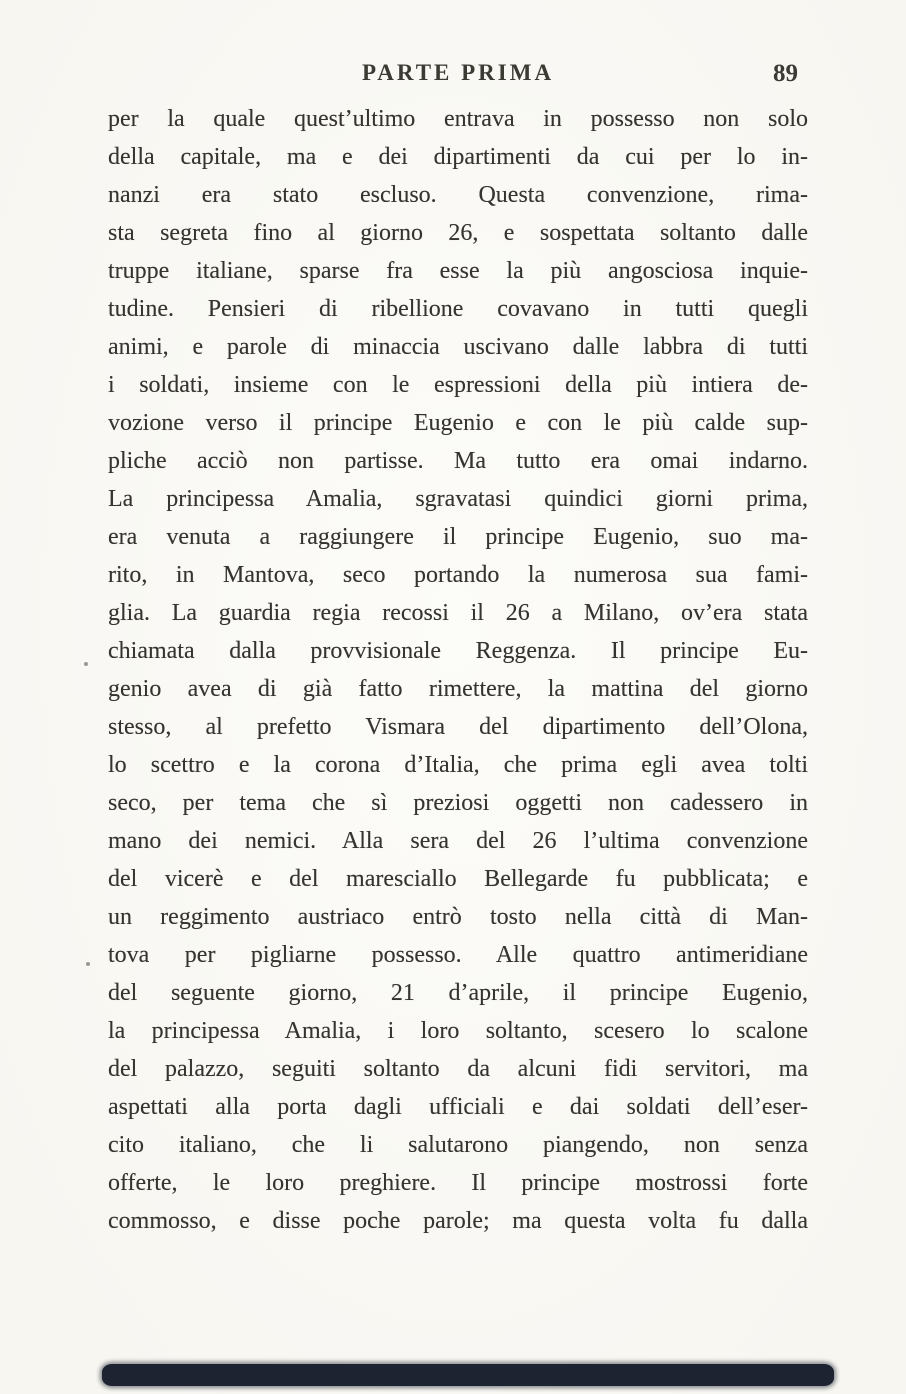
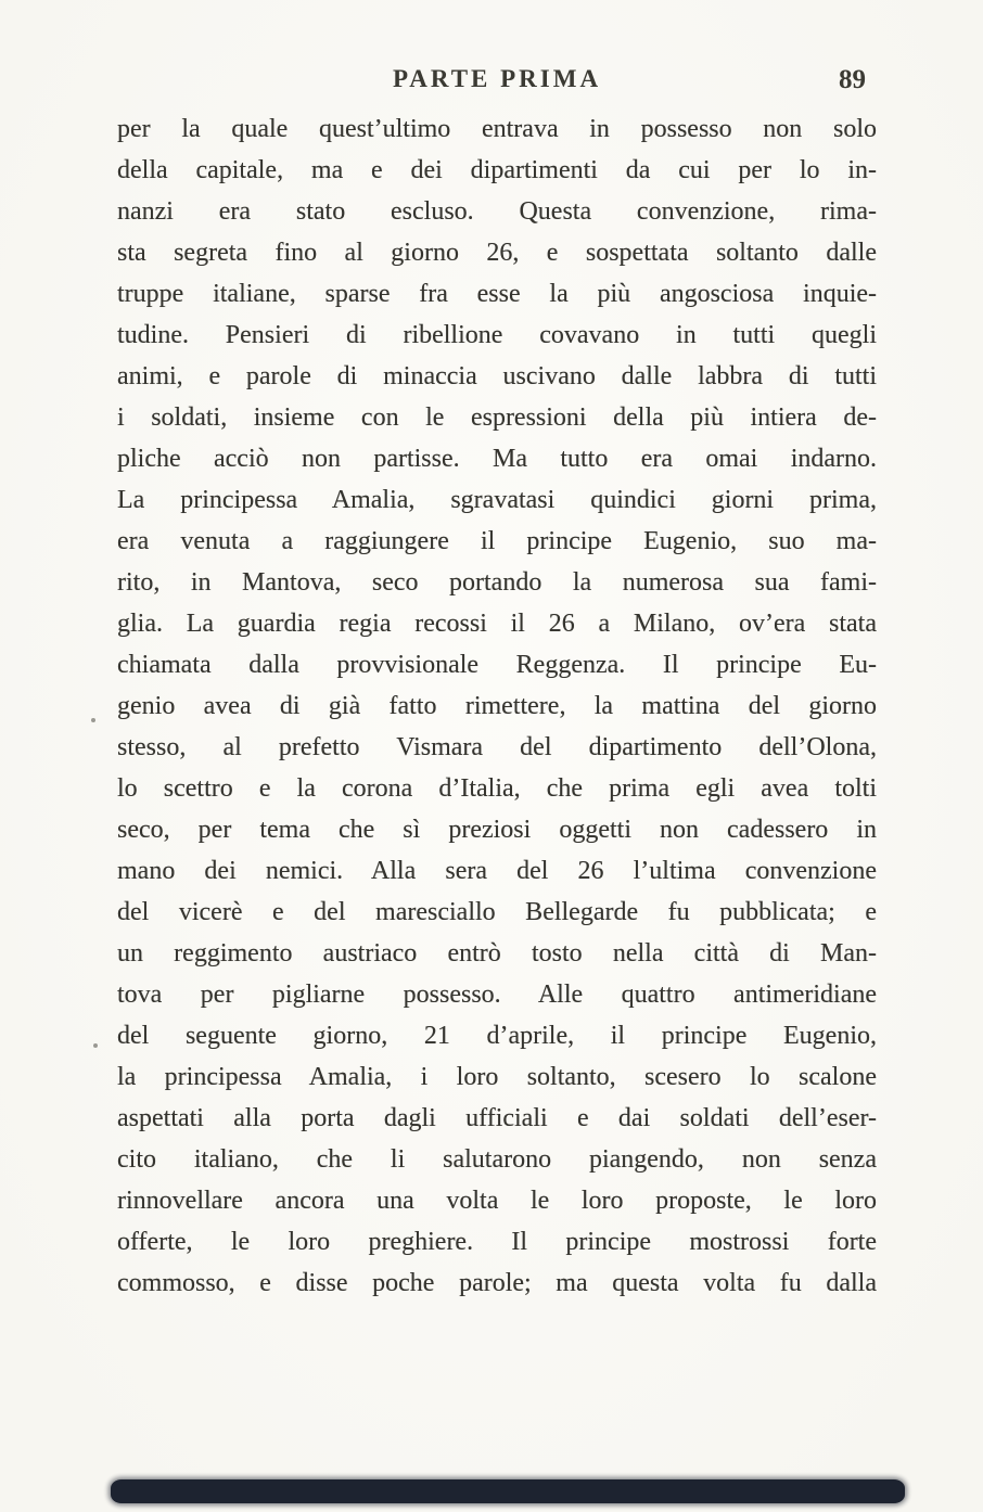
  PARTE PRIMA
  89
  per la quale quest’ultimo entrava in possesso non solo
  della capitale, ma e dei dipartimenti da cui per lo in-
  nanzi era stato escluso. Questa convenzione, rima-
  sta segreta fino al giorno 26, e sospettata soltanto dalle
  truppe italiane, sparse fra esse la più angosciosa inquie-
  tudine. Pensieri di ribellione covavano in tutti quegli
  animi, e parole di minaccia uscivano dalle labbra di tutti
  i soldati, insieme con le espressioni della più intiera de-
- vozione verso il principe Eugenio e con le più calde sup-
  pliche acciò non partisse. Ma tutto era omai indarno.
  La principessa Amalia, sgravatasi quindici giorni prima,
  era venuta a raggiungere il principe Eugenio, suo ma-
  rito, in Mantova, seco portando la numerosa sua fami-
  glia. La guardia regia recossi il 26 a Milano, ov’era stata
  chiamata dalla provvisionale Reggenza. Il principe Eu-
  genio avea di già fatto rimettere, la mattina del giorno
  stesso, al prefetto Vismara del dipartimento dell’Olona,
  lo scettro e la corona d’Italia, che prima egli avea tolti
  seco, per tema che sì preziosi oggetti non cadessero in
  mano dei nemici. Alla sera del 26 l’ultima convenzione
  del vicerè e del maresciallo Bellegarde fu pubblicata; e
  un reggimento austriaco entrò tosto nella città di Man-
  tova per pigliarne possesso. Alle quattro antimeridiane
  del seguente giorno, 21 d’aprile, il principe Eugenio,
  la principessa Amalia, i loro soltanto, scesero lo scalone
- del palazzo, seguiti soltanto da alcuni fidi servitori, ma
  aspettati alla porta dagli ufficiali e dai soldati dell’eser-
  cito italiano, che li salutarono piangendo, non senza
+ rinnovellare ancora una volta le loro proposte, le loro
  offerte, le loro preghiere. Il principe mostrossi forte
  commosso, e disse poche parole; ma questa volta fu dalla
